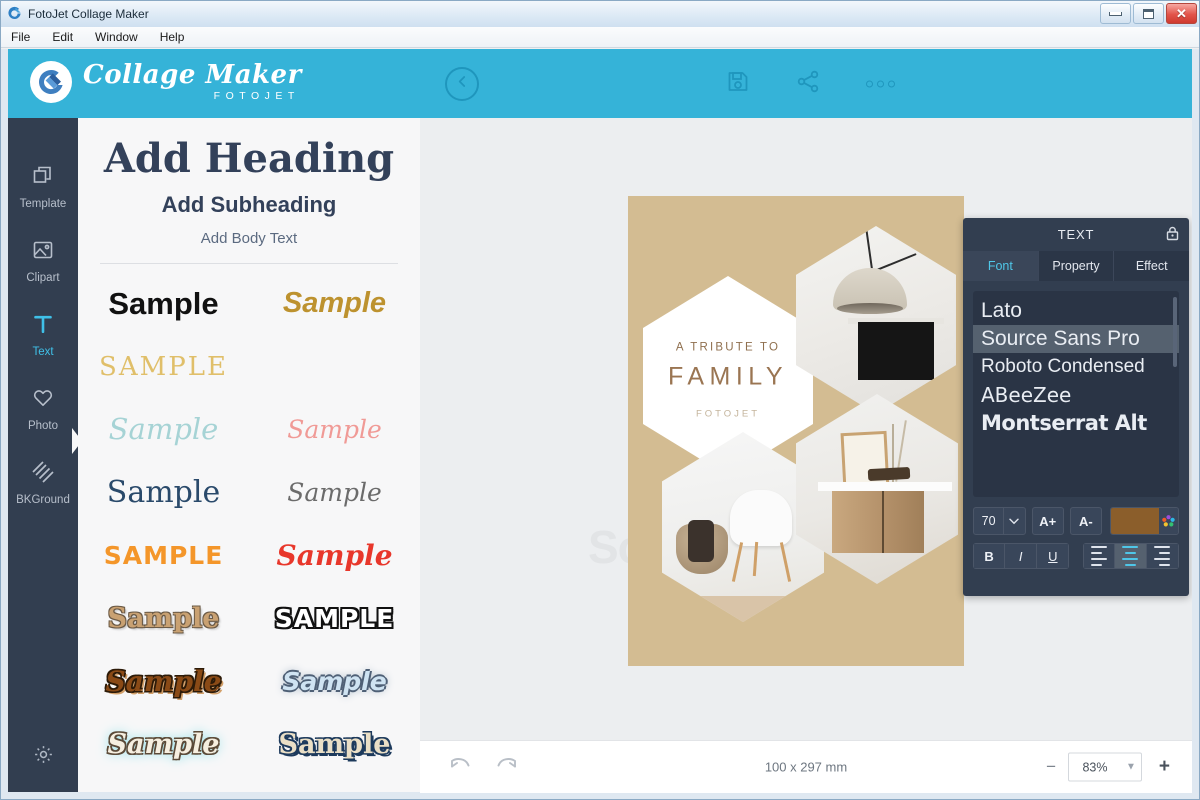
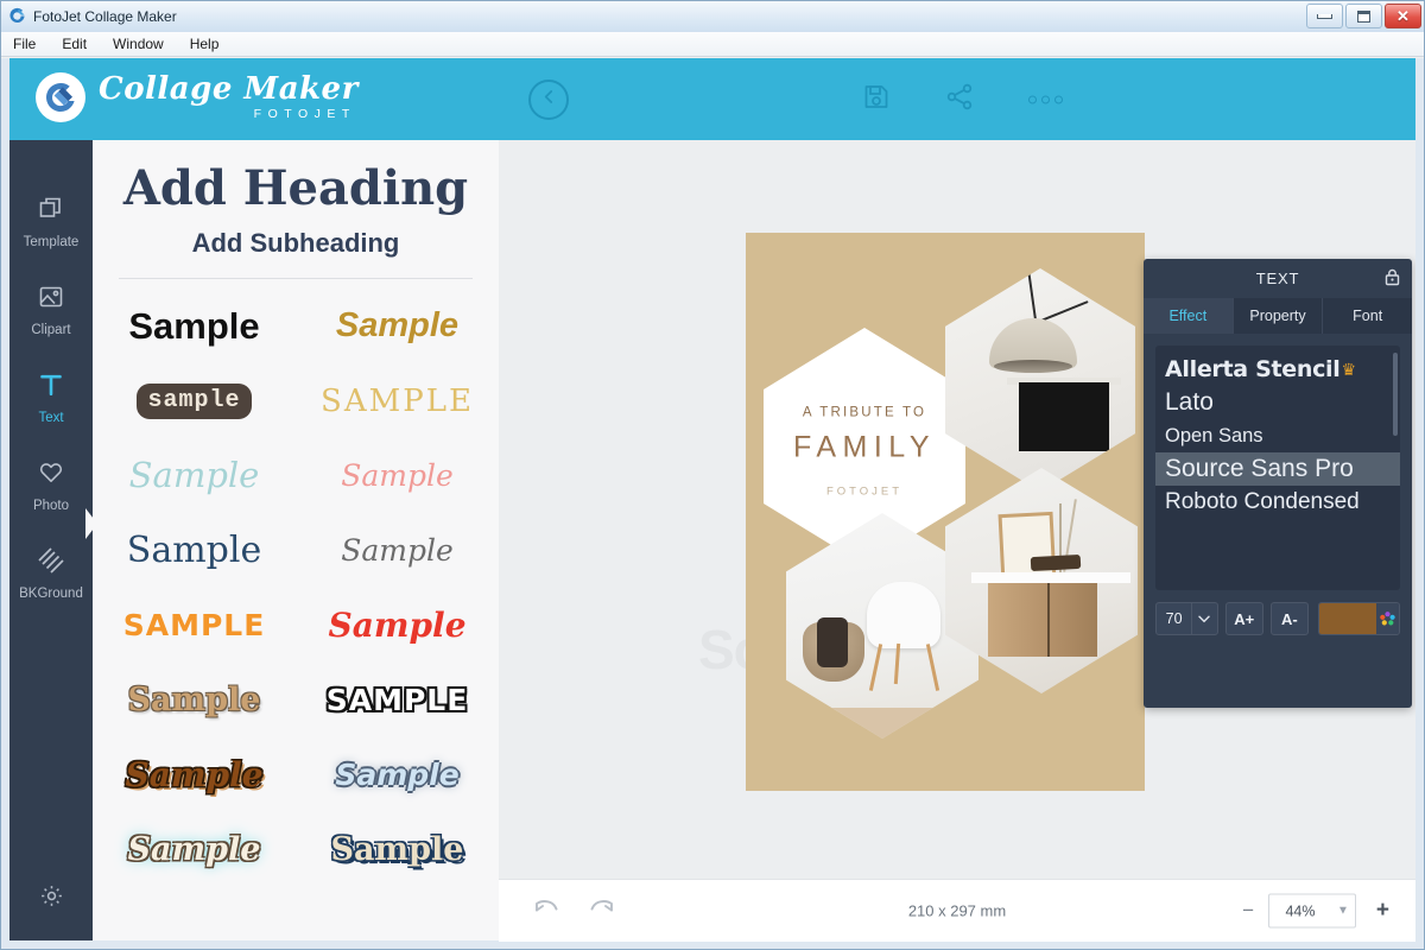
  FotoJet Collage Maker
  ✕
  File
  Edit
  Window
  Help
  Collage Maker
  FOTOJET
  Template
  Clipart
  Text
  Photo
  BKGround
  Add Heading
  Add Subheading
- Add Body Text
  Sample
  Sample
+ sample
  SAMPLE
  Sample
  Sample
  Sample
  Sample
  SAMPLE
  Sample
  Sample
  SAMPLE
  Sample
  Sample
  Sample
  Sample
  A TRIBUTE TO
  FAMILY
  FOTOJET
  TEXT
- Font
+ Effect
  Property
- Effect
+ Font
+ Allerta Stencil
+ ♛
  Lato
+ Open Sans
  Source Sans Pro
  Roboto Condensed
- ABeeZee
- Montserrat Alt
  70
  A+
  A-
- B
- I
- U
- 100 x 297 mm
+ 210 x 297 mm
  −
- 83%
+ 44%
  ▼
  +
